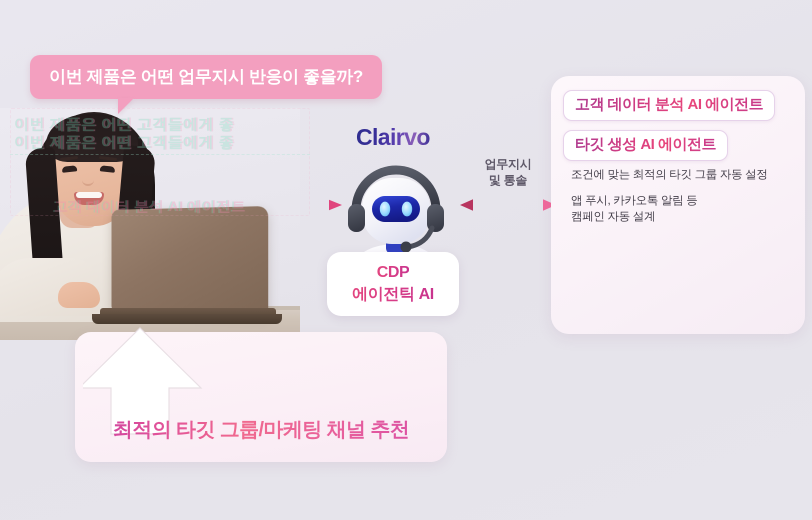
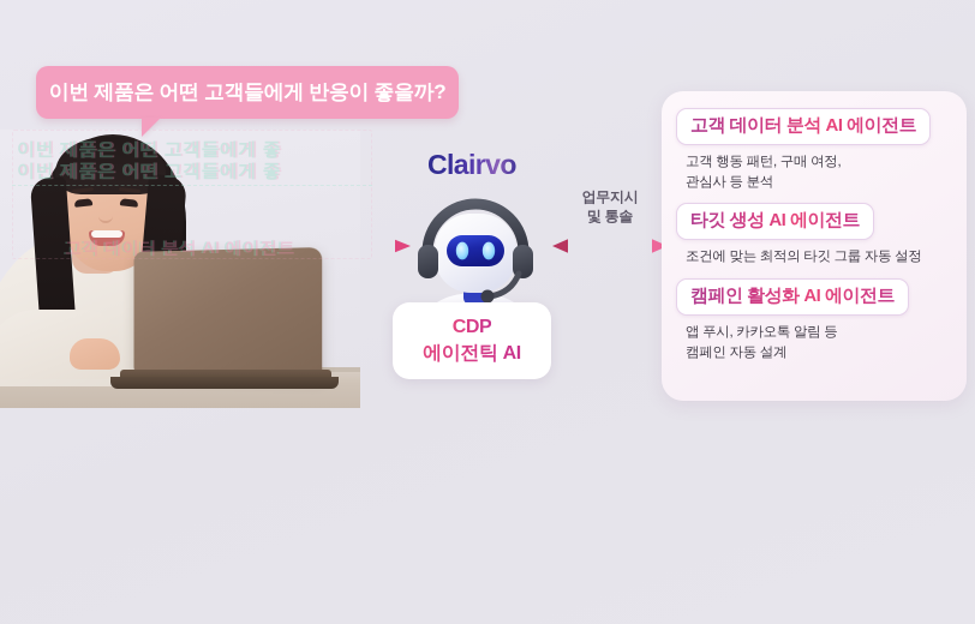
  이번 제품은 어떤 고객들에게 좋
  이번 제품은 어떤 고객들에게 좋
- 이번 제품은 어떤 업무지시 반응이 좋을까?
+ 이번 제품은 어떤 고객들에게 반응이 좋을까?
  Clairvo
  CDP
  에이전틱 AI
  업무지시
  및 통솔
  고객 데이터 분석 AI 에이전트
+ 고객 행동 패턴, 구매 여정,
+ 관심사 등 분석
  타깃 생성 AI 에이전트
  조건에 맞는 최적의 타깃 그룹 자동 설정
+ 캠페인 활성화 AI 에이전트
  앱 푸시, 카카오톡 알림 등
  캠페인 자동 설계
- 최적의 타깃 그룹/마케팅 채널 추천
